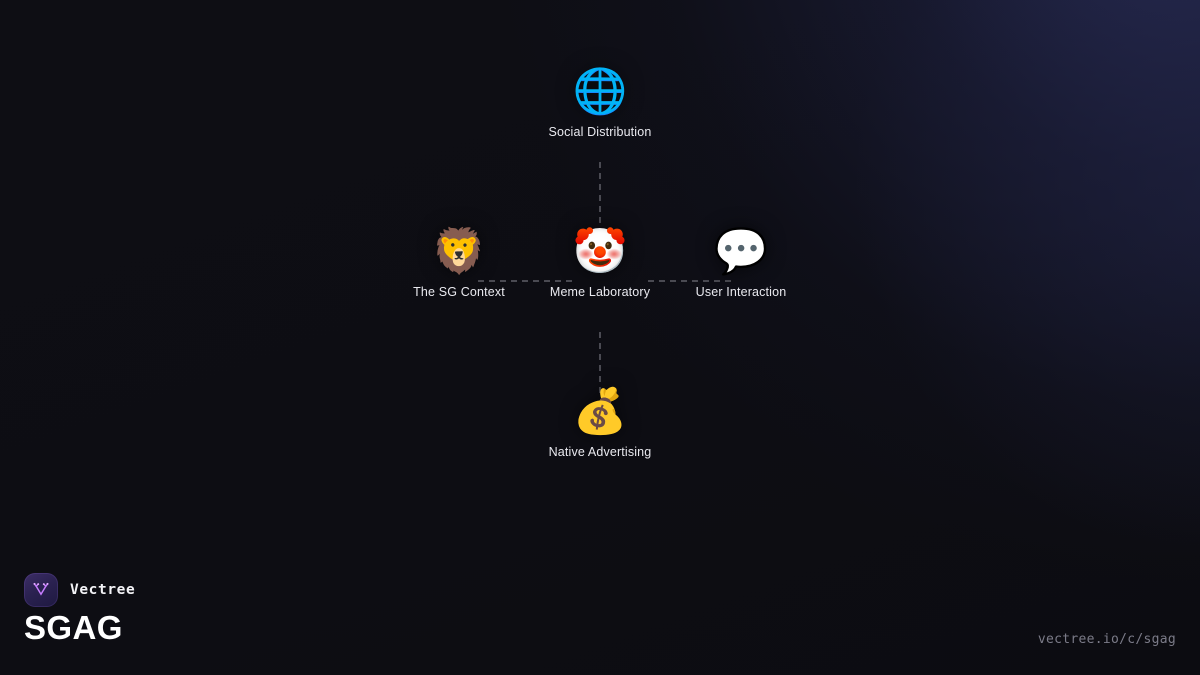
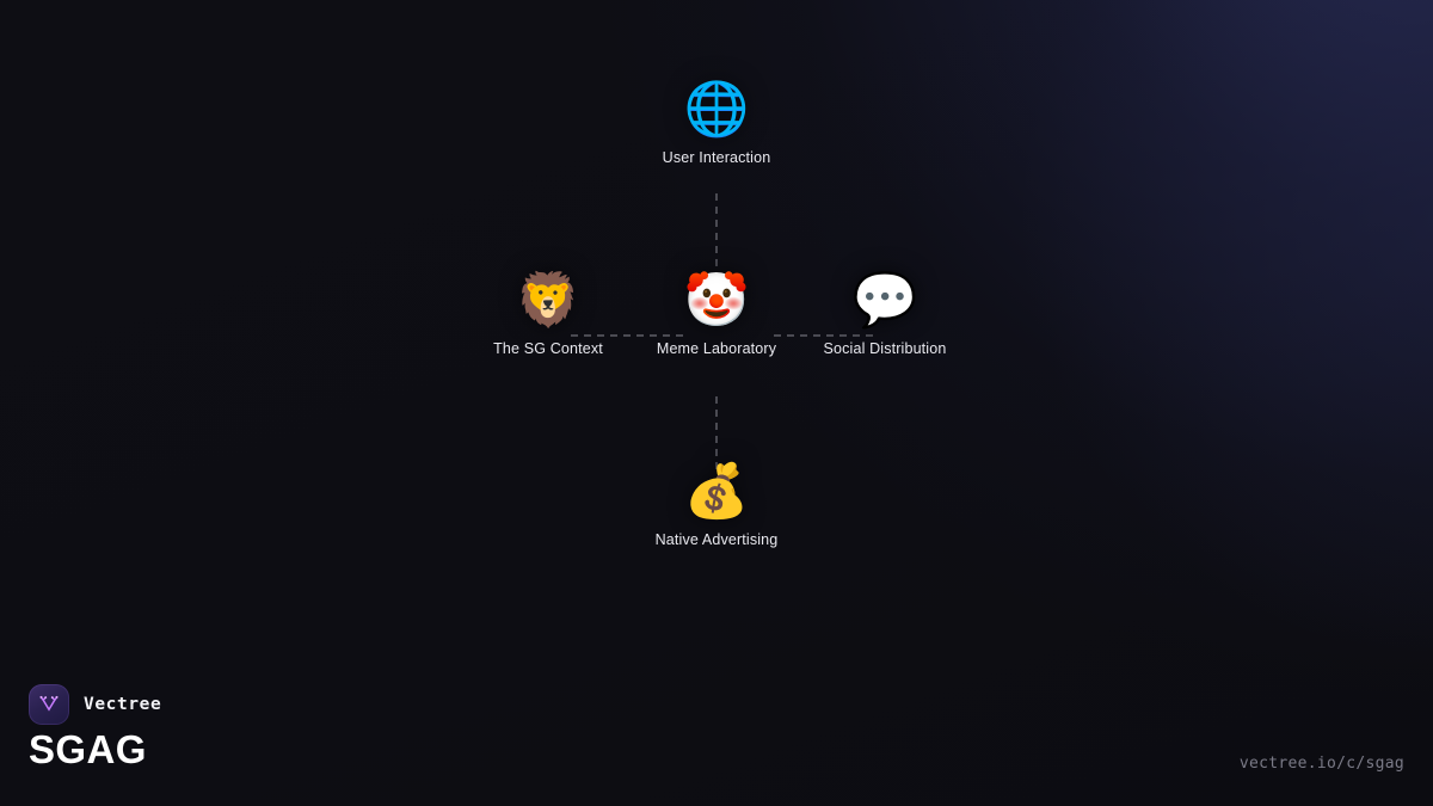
  🌐
- Social Distribution
+ User Interaction
  🦁
  The SG Context
  🤡
  Meme Laboratory
  💬
- User Interaction
+ Social Distribution
  💰
  Native Advertising
  Vectree
  SGAG
  vectree.io/c/sgag
